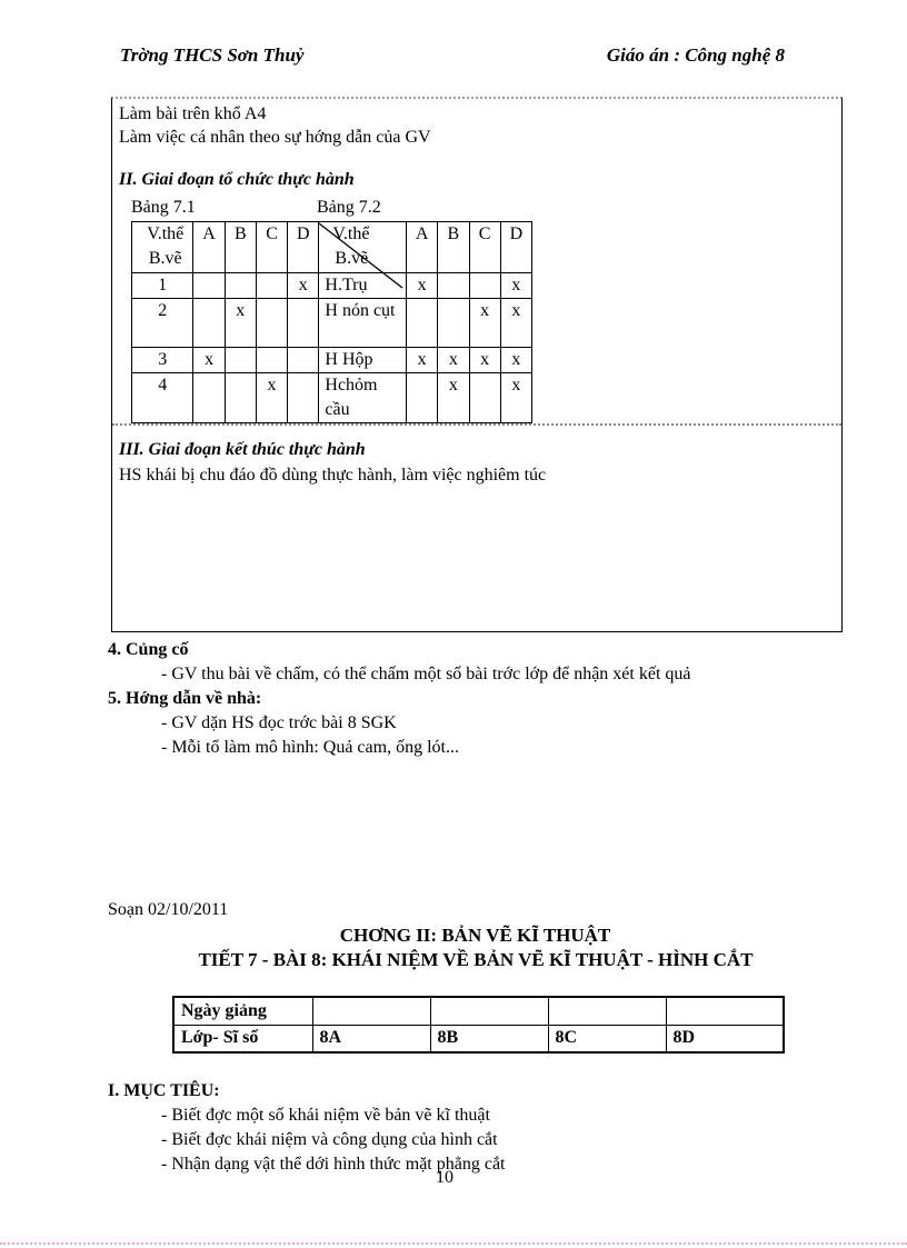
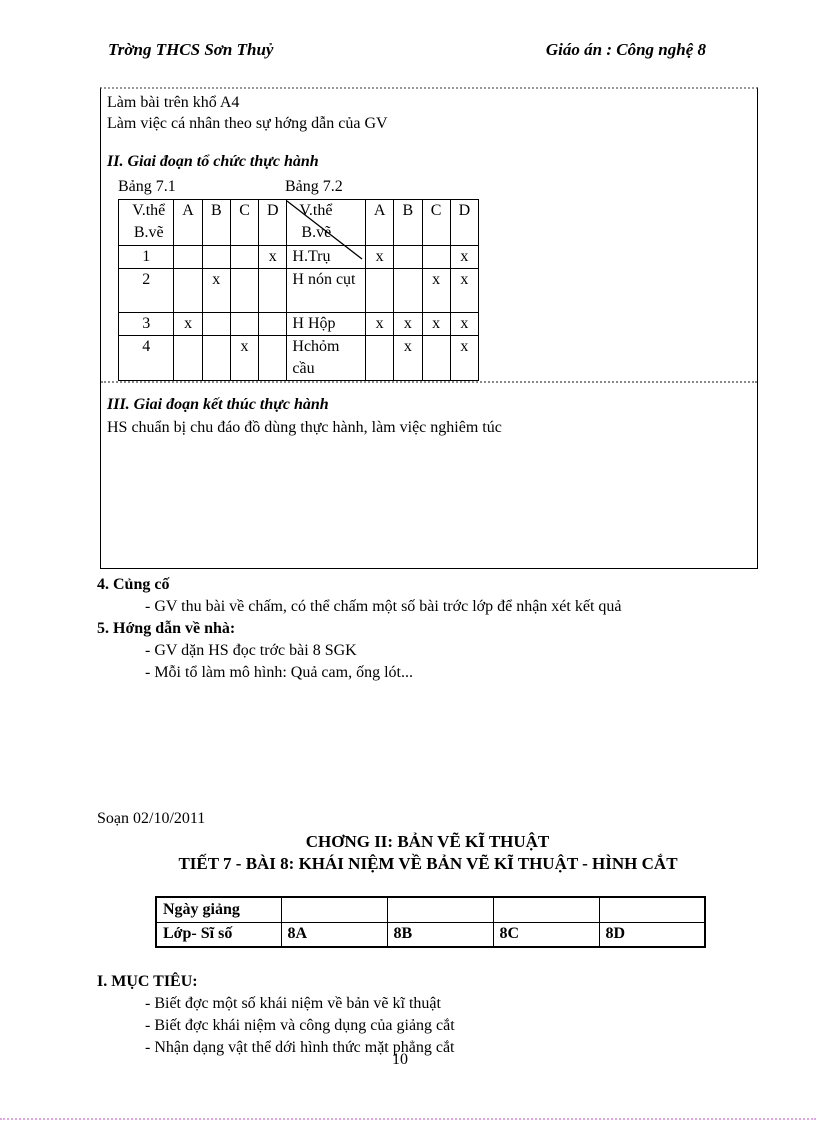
  Trờng THCS Sơn Thuỷ
  Giáo án : Công nghệ 8
  Làm bài trên khổ A4
  Làm việc cá nhân theo sự hớng dẫn của GV
  II. Giai đoạn tổ chức thực hành
  Bảng 7.1
  Bảng 7.2
  V.thể B.vẽ	A	B	C	D	V.thể B.v	A	B	C	D
  1				x	H.Trụ	x			x
  2		x			H nón cụt			x	x
  3	x				H Hộp	x	x	x	x
  4			x		Hchỏm cầu		x		x
  III. Giai đoạn kết thúc thực hành
- HS khái bị chu đáo đồ dùng thực hành, làm việc nghiêm túc
+ HS chuẩn bị chu đáo đồ dùng thực hành, làm việc nghiêm túc
  4. Củng cố
  - GV thu bài về chấm, có thể chấm một số bài trớc lớp để nhận xét kết quả
  5. Hớng dẫn về nhà:
  - GV dặn HS đọc trớc bài 8 SGK
  - Mỗi tổ làm mô hình: Quả cam, ống lót...
  Soạn 02/10/2011
  CHƠNG II: BẢN VẼ KĨ THUẬT
  TIẾT 7 - BÀI 8: KHÁI NIỆM VỀ BẢN VẼ KĨ THUẬT - HÌNH CẮT
  Ngày giảng
  Lớp- Sĩ số	8A	8B	8C	8D
  I. MỤC TIÊU:
  - Biết đợc một số khái niệm về bản vẽ kĩ thuật
- - Biết đợc khái niệm và công dụng của hình cắt
+ - Biết đợc khái niệm và công dụng của giảng cắt
  - Nhận dạng vật thể dới hình thức mặt phẳng cắt
  10
